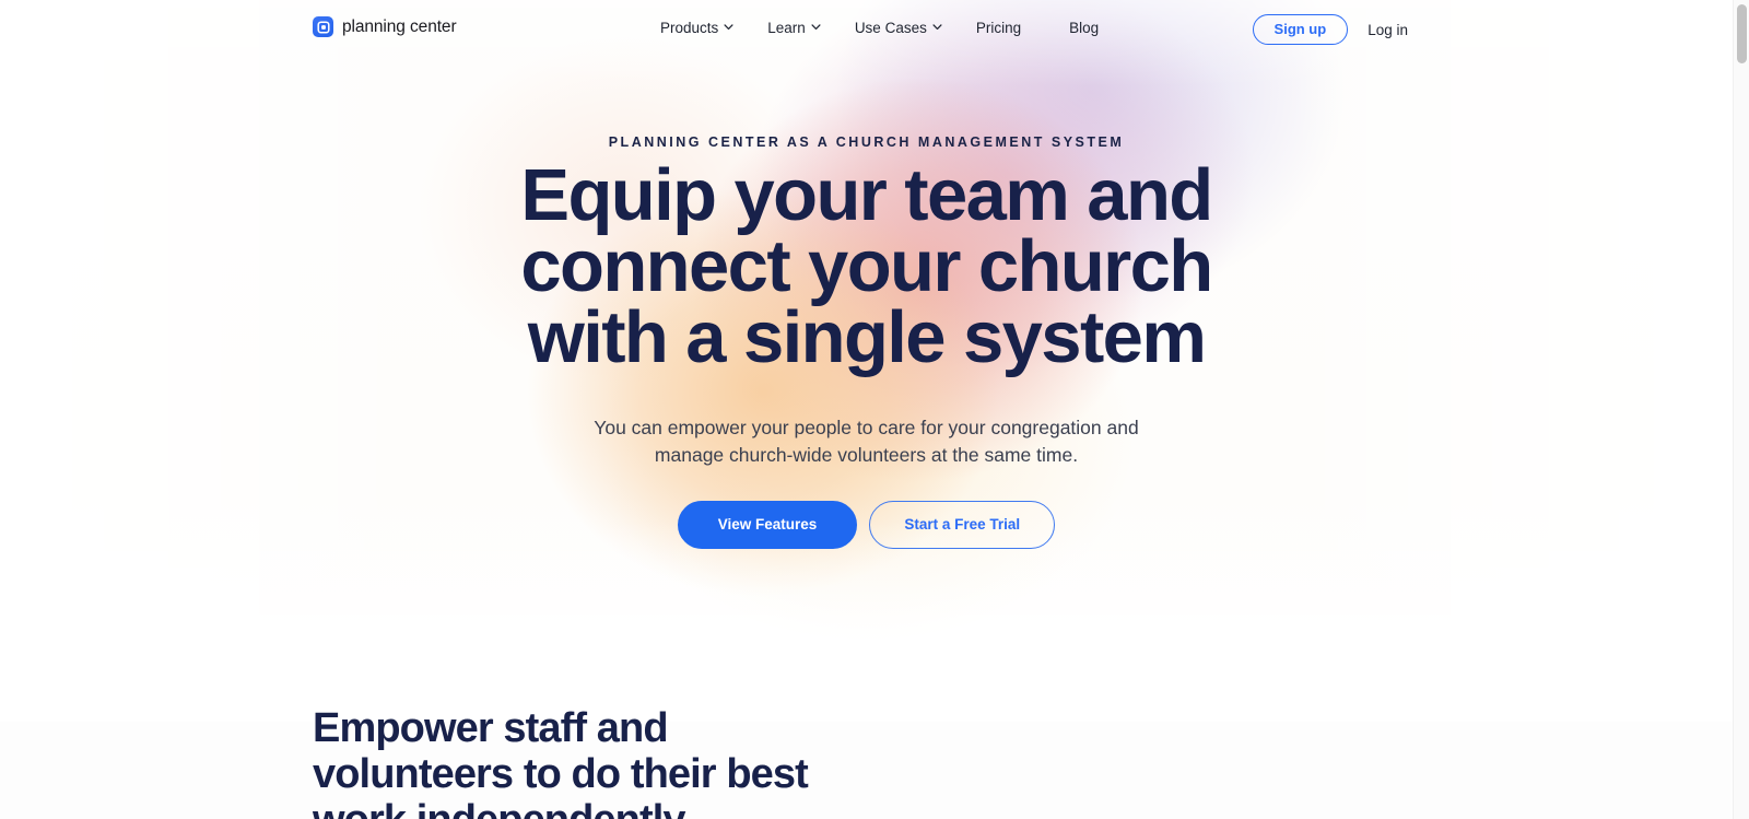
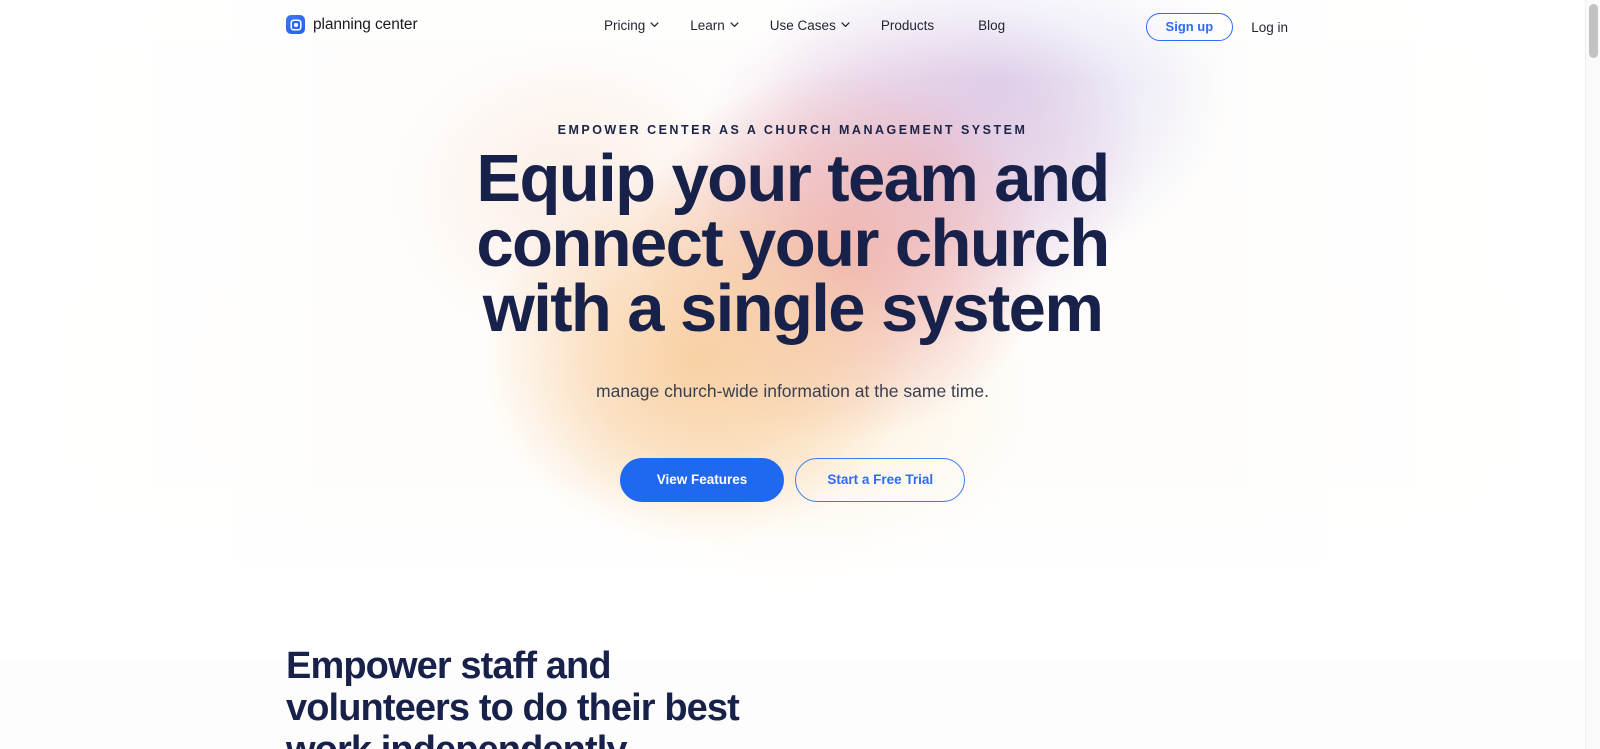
  planning center
- Products
+ Pricing
  Learn
  Use Cases
- Pricing
+ Products
  Blog
  Sign up
  Log in
- PLANNING CENTER AS A CHURCH MANAGEMENT SYSTEM
+ EMPOWER CENTER AS A CHURCH MANAGEMENT SYSTEM
  Equip your team and
  connect your church
  with a single system
- You can empower your people to care for your congregation and
- manage church-wide volunteers at the same time.
+ manage church-wide information at the same time.
  View Features
  Start a Free Trial
  Empower staff and
  volunteers to do their best
